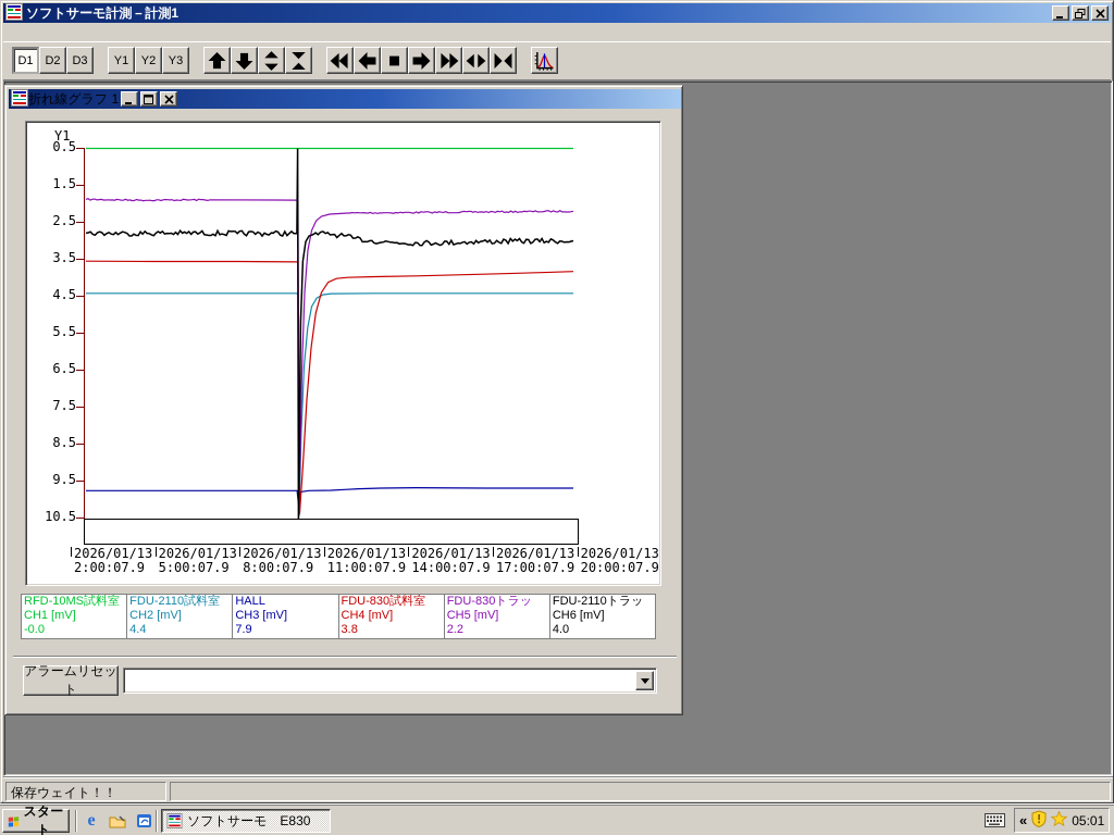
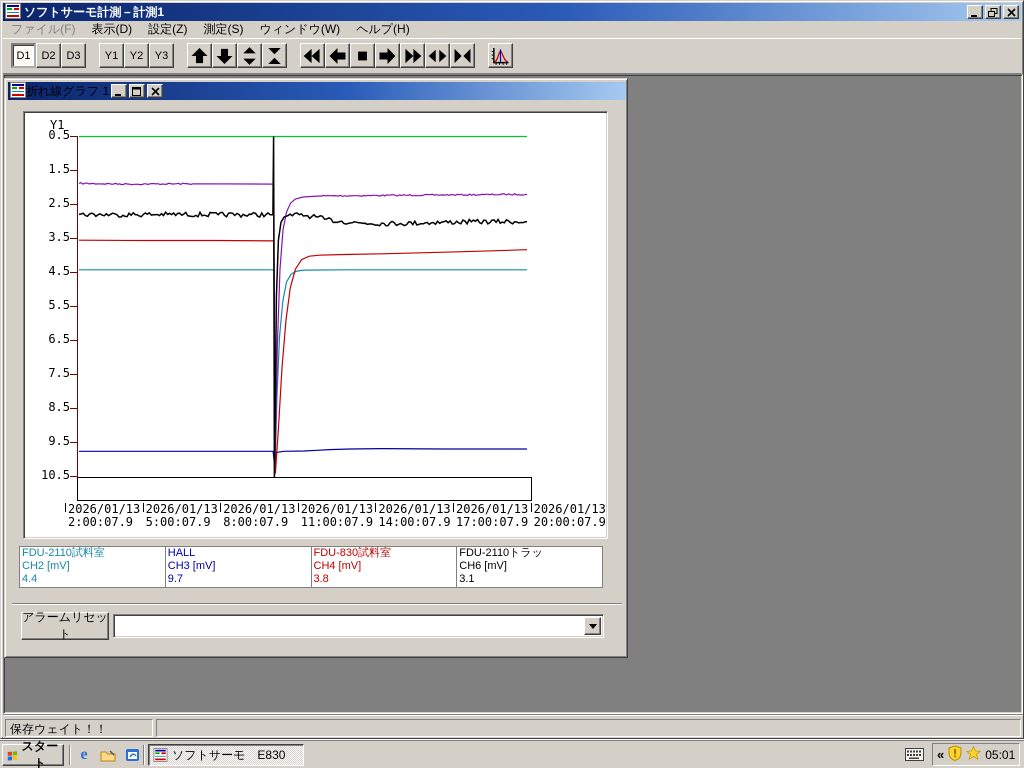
  ソフトサーモ計測－計測1
+ ファイル(F)
+ 表示(D)
+ 設定(Z)
+ 測定(S)
+ ウィンドウ(W)
+ ヘルプ(H)
  D1
  D2
  D3
  Y1
  Y2
  Y3
  折れ線グラフ 1
  Y1
  0.5
  1.5
  2.5
  3.5
  4.5
  5.5
  6.5
  7.5
  8.5
  9.5
  10.5
  2026/01/13
  2:00:07.9
  2026/01/13
  5:00:07.9
  2026/01/13
  8:00:07.9
  2026/01/13
  11:00:07.9
  2026/01/13
  14:00:07.9
  2026/01/13
  17:00:07.9
  2026/01/13
  20:00:07.9
- RFD-10MS試料室
- CH1 [mV]
- -0.0
  FDU-2110試料室
  CH2 [mV]
  4.4
  HALL
  CH3 [mV]
- 7.9
+ 9.7
  FDU-830試料室
  CH4 [mV]
  3.8
- FDU-830トラッ
- CH5 [mV]
- 2.2
  FDU-2110トラッ
  CH6 [mV]
- 4.0
+ 3.1
  アラームリセット
  保存ウェイト！！
  スタート
  e
  ソフトサーモ E830
  «
  05:01
